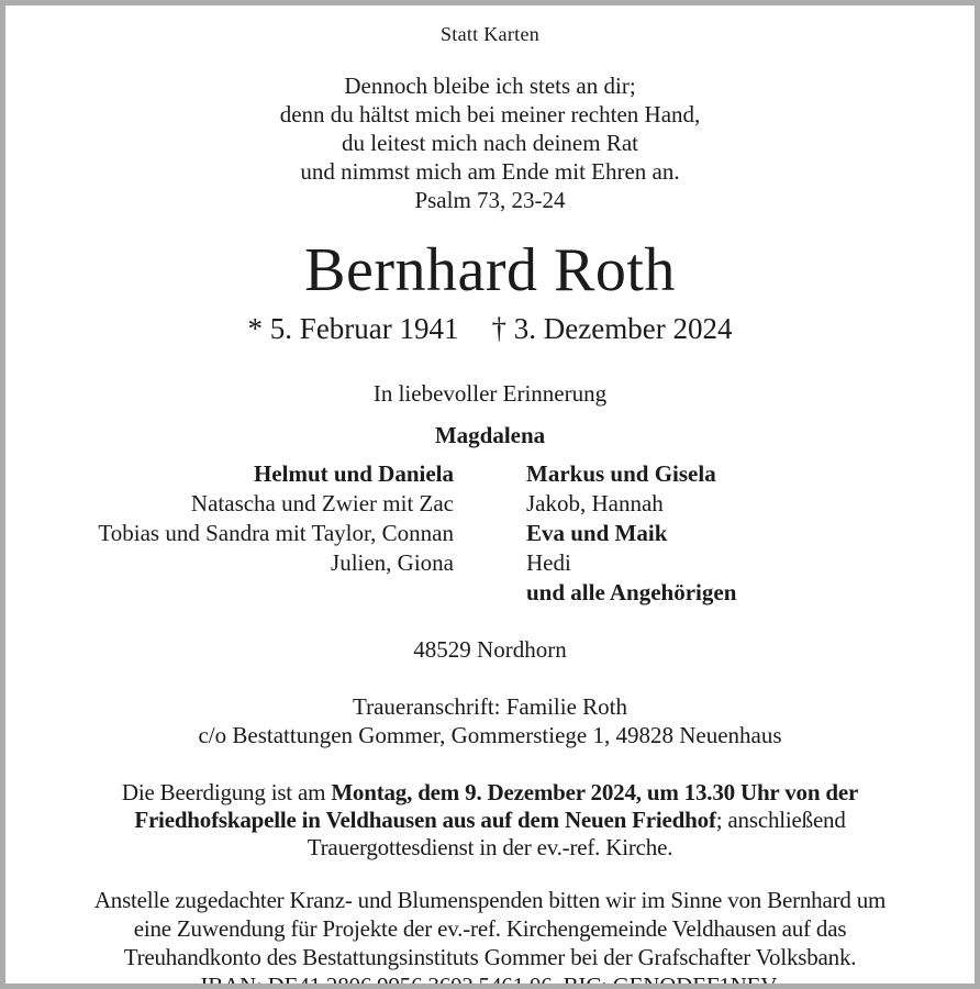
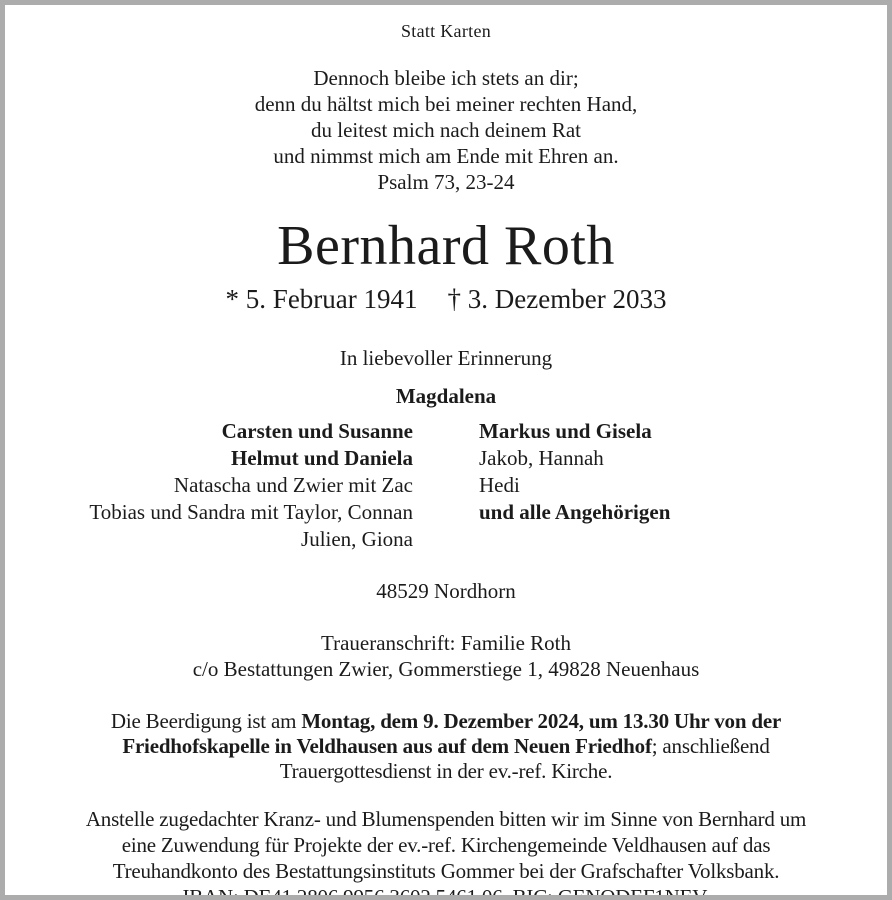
  Statt Karten
  Dennoch bleibe ich stets an dir;
  denn du hältst mich bei meiner rechten Hand,
  du leitest mich nach deinem Rat
  und nimmst mich am Ende mit Ehren an.
  Psalm 73, 23-24
  Bernhard Roth
- * 5. Februar 1941 † 3. Dezember 2024
+ * 5. Februar 1941 † 3. Dezember 2033
  In liebevoller Erinnerung
  Magdalena
+ Carsten und Susanne
  Helmut und Daniela
  Natascha und Zwier mit Zac
  Tobias und Sandra mit Taylor, Connan
  Julien, Giona
  Markus und Gisela
  Jakob, Hannah
- Eva und Maik
  Hedi
  und alle Angehörigen
  48529 Nordhorn
  Traueranschrift: Familie Roth
- c/o Bestattungen Gommer, Gommerstiege 1, 49828 Neuenhaus
+ c/o Bestattungen Zwier, Gommerstiege 1, 49828 Neuenhaus
  Die Beerdigung ist am Montag, dem 9. Dezember 2024, um 13.30 Uhr von der
  Friedhofskapelle in Veldhausen aus auf dem Neuen Friedhof; anschließend
  Trauergottesdienst in der ev.-ref. Kirche.
  Anstelle zugedachter Kranz- und Blumenspenden bitten wir im Sinne von Bernhard um
  eine Zuwendung für Projekte der ev.-ref. Kirchengemeinde Veldhausen auf das
  Treuhandkonto des Bestattungsinstituts Gommer bei der Grafschafter Volksbank.
